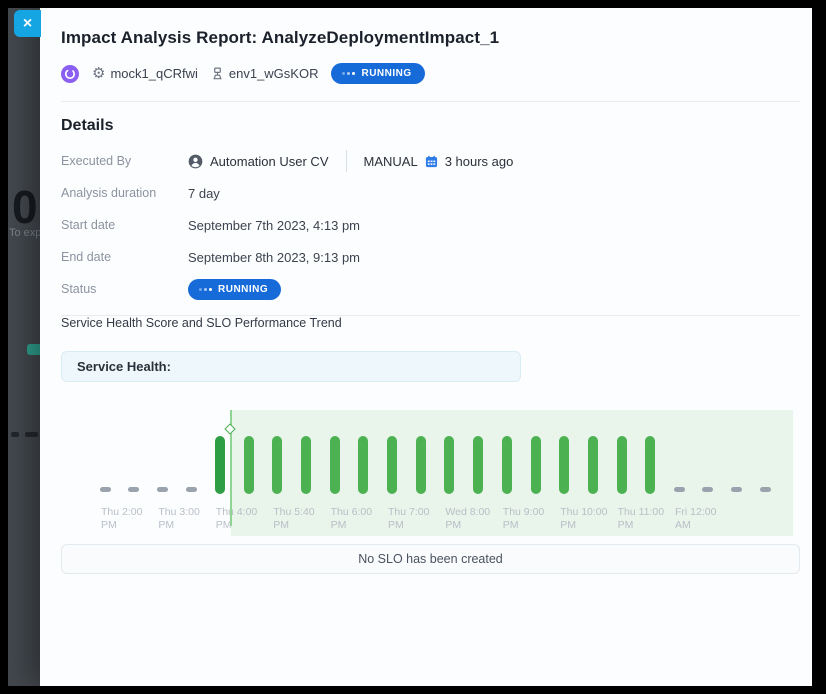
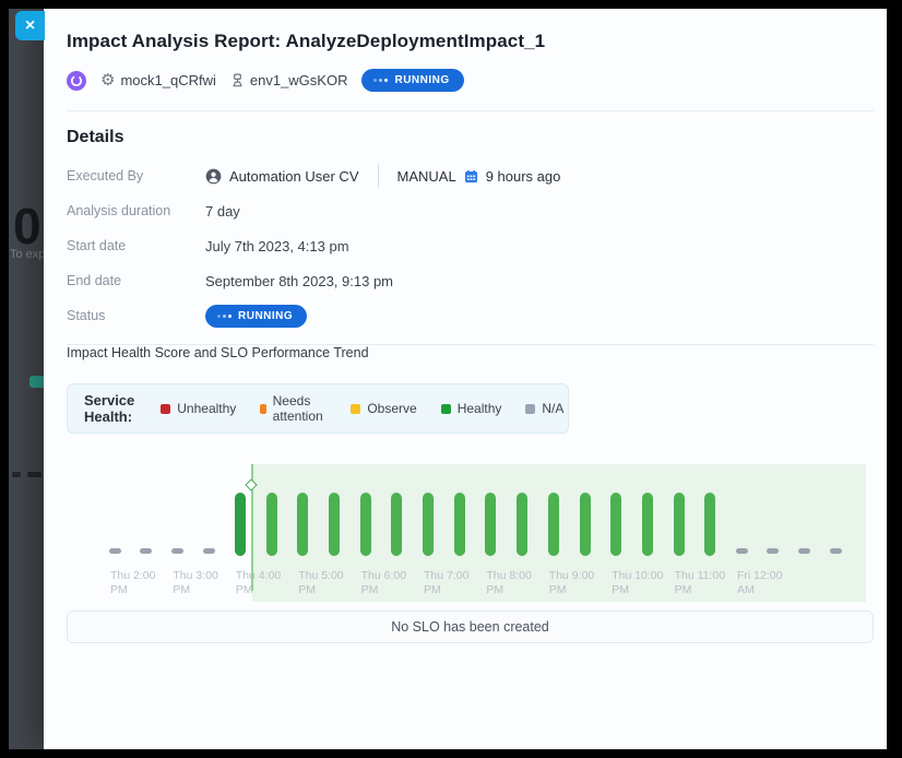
  0
  To exp
  ×
  Impact Analysis Report: AnalyzeDeploymentImpact_1
  ⚙
  mock1_qCRfwi
  env1_wGsKOR
  RUNNING
  Details
  Executed By
  Automation User CV
  MANUAL
- 3 hours ago
+ 9 hours ago
  Analysis duration
  7 day
  Start date
- September 7th 2023, 4:13 pm
+ July 7th 2023, 4:13 pm
  End date
  September 8th 2023, 9:13 pm
  Status
  RUNNING
- Service Health Score and SLO Performance Trend
+ Impact Health Score and SLO Performance Trend
  Service Health:
+ Unhealthy
+ Needs attention
+ Observe
+ Healthy
+ N/A
  Thu 2:00
  PM
  Thu 3:00
  PM
  Th 4:00
  PM
- Thu 5:40
+ Thu 5:00
  PM
  Thu 6:00
  PM
  Thu 7:00
  PM
- Wed 8:00
+ Thu 8:00
  PM
  Thu 9:00
  PM
  Thu 10:00
  PM
  Thu 11:00
  PM
  Fri 12:00
  AM
  No SLO has been created
